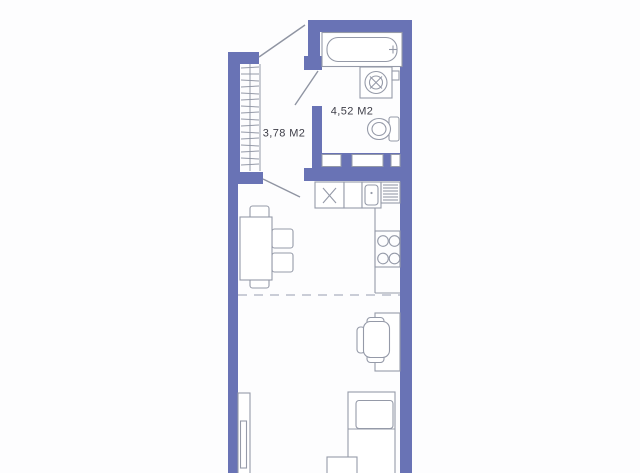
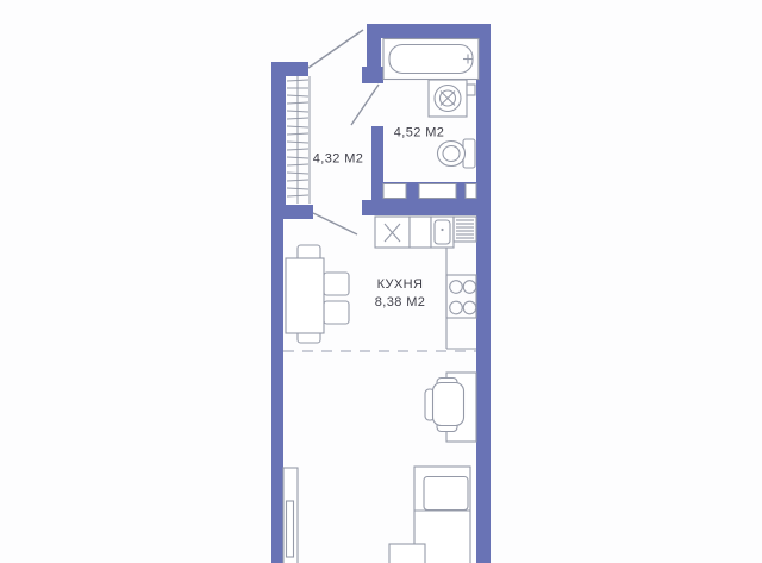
- 3,78 М2
+ 4,32 М2
  4,52 М2
+ КУХНЯ
+ 8,38 М2
